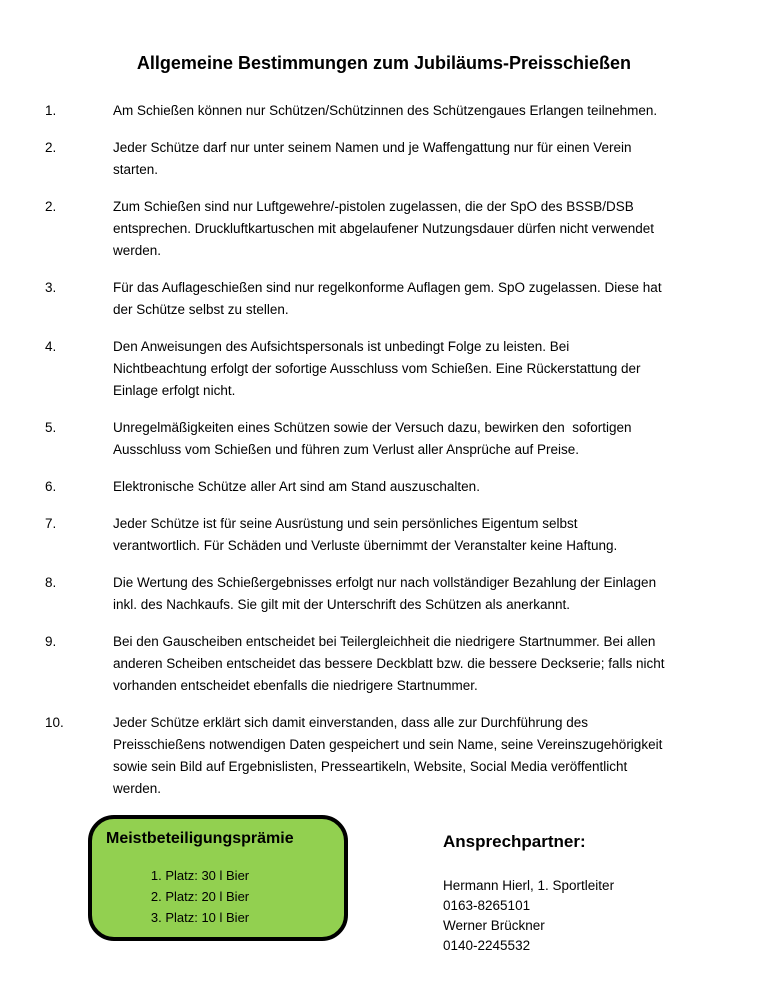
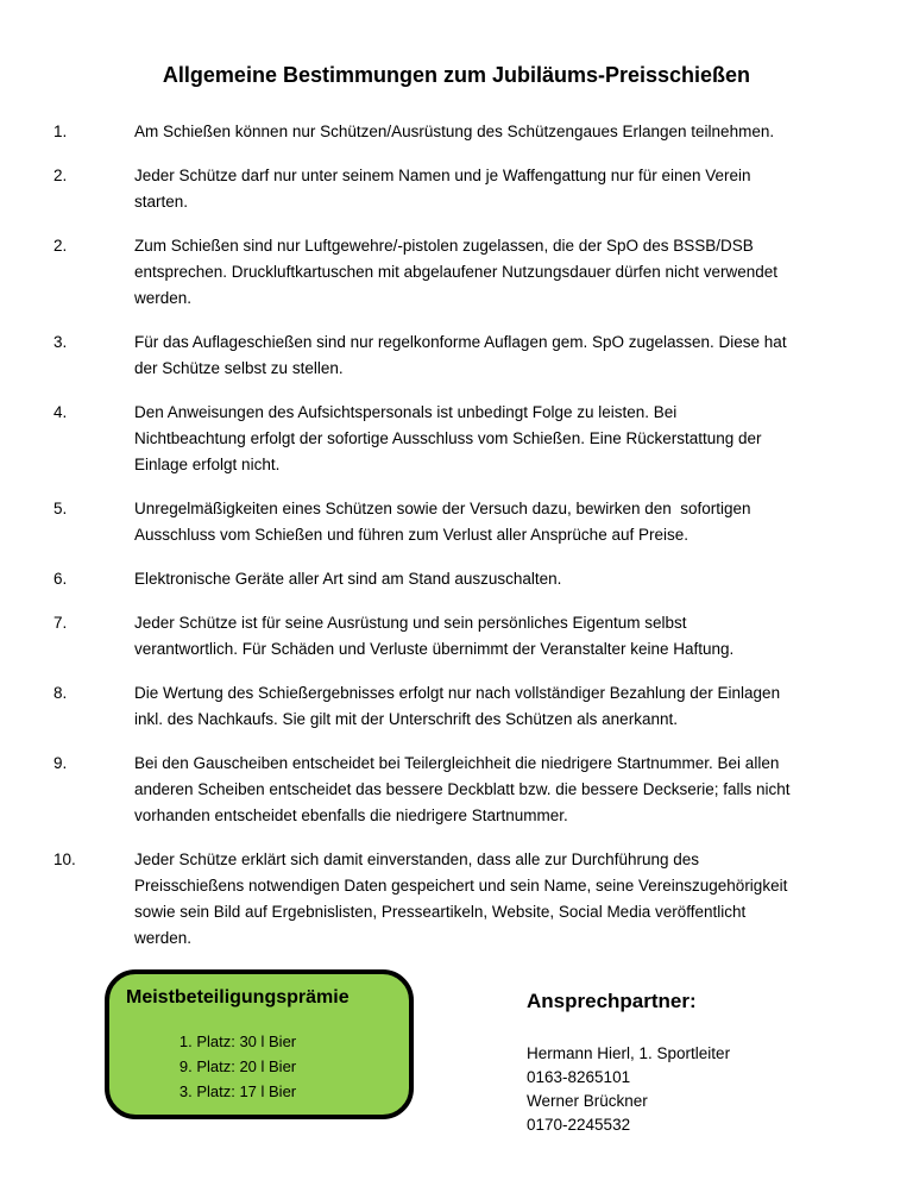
  Allgemeine Bestimmungen zum Jubiläums-Preisschießen
  1.
- Am Schießen können nur Schützen/Schützinnen des Schützengaues Erlangen teilnehmen.
+ Am Schießen können nur Schützen/Ausrüstung des Schützengaues Erlangen teilnehmen.
  2.
  Jeder Schütze darf nur unter seinem Namen und je Waffengattung nur für einen Verein
  starten.
  2.
  Zum Schießen sind nur Luftgewehre/-pistolen zugelassen, die der SpO des BSSB/DSB
  entsprechen. Druckluftkartuschen mit abgelaufener Nutzungsdauer dürfen nicht verwendet
  werden.
  3.
  Für das Auflageschießen sind nur regelkonforme Auflagen gem. SpO zugelassen. Diese hat
  der Schütze selbst zu stellen.
  4.
  Den Anweisungen des Aufsichtspersonals ist unbedingt Folge zu leisten. Bei
  Nichtbeachtung erfolgt der sofortige Ausschluss vom Schießen. Eine Rückerstattung der
  Einlage erfolgt nicht.
  5.
  Unregelmäßigkeiten eines Schützen sowie der Versuch dazu, bewirken den sofortigen
  Ausschluss vom Schießen und führen zum Verlust aller Ansprüche auf Preise.
  6.
- Elektronische Schütze aller Art sind am Stand auszuschalten.
+ Elektronische Geräte aller Art sind am Stand auszuschalten.
  7.
  Jeder Schütze ist für seine Ausrüstung und sein persönliches Eigentum selbst
  verantwortlich. Für Schäden und Verluste übernimmt der Veranstalter keine Haftung.
  8.
  Die Wertung des Schießergebnisses erfolgt nur nach vollständiger Bezahlung der Einlagen
  inkl. des Nachkaufs. Sie gilt mit der Unterschrift des Schützen als anerkannt.
  9.
  Bei den Gauscheiben entscheidet bei Teilergleichheit die niedrigere Startnummer. Bei allen
  anderen Scheiben entscheidet das bessere Deckblatt bzw. die bessere Deckserie; falls nicht
  vorhanden entscheidet ebenfalls die niedrigere Startnummer.
  10.
  Jeder Schütze erklärt sich damit einverstanden, dass alle zur Durchführung des
  Preisschießens notwendigen Daten gespeichert und sein Name, seine Vereinszugehörigkeit
  sowie sein Bild auf Ergebnislisten, Presseartikeln, Website, Social Media veröffentlicht
  werden.
  Meistbeteiligungsprämie
  1. Platz: 30 l Bier
- 2. Platz: 20 l Bier
+ 9. Platz: 20 l Bier
- 3. Platz: 10 l Bier
+ 3. Platz: 17 l Bier
  Ansprechpartner:
  Hermann Hierl, 1. Sportleiter
  0163-8265101
  Werner Brückner
- 0140-2245532
+ 0170-2245532
